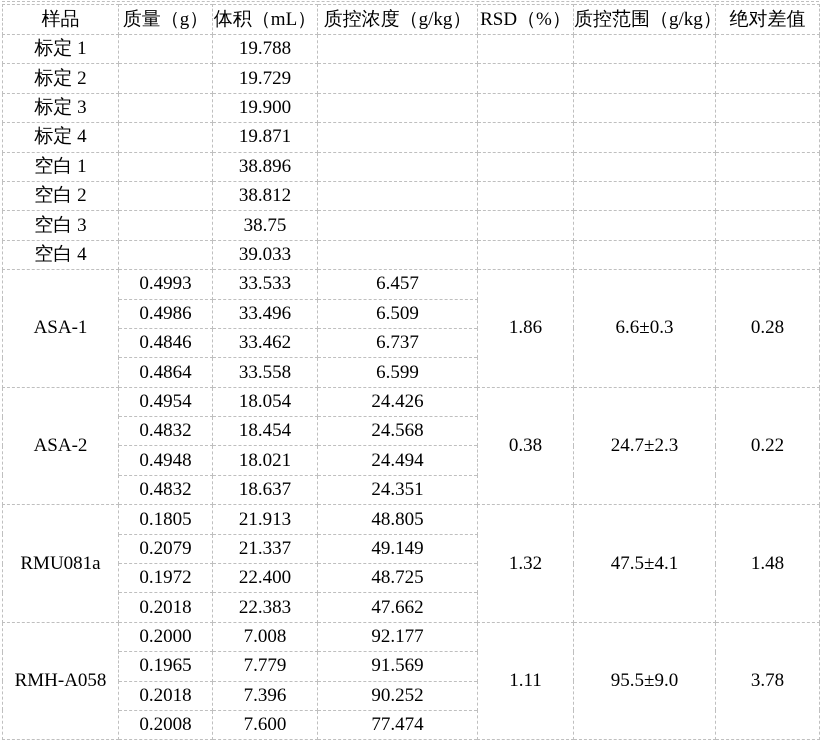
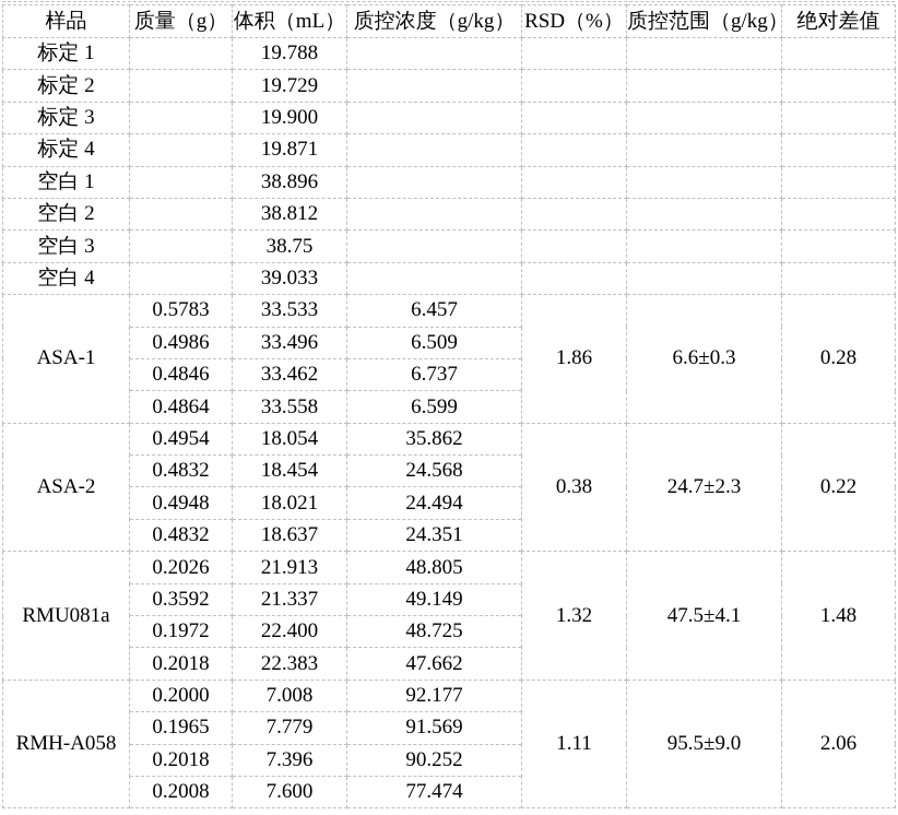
  样品	质量（g）	体积（mL）	质控浓度（g/kg）	RSD（%）	质控范围（g/kg）	绝对差值
  标定 1		19.788
  标定 2		19.729
  标定 3		19.900
  标定 4		19.871
  空白 1		38.896
  空白 2		38.812
  空白 3		38.75
  空白 4		39.033
- ASA-1	0.4993	33.533	6.457	1.86	6.6±0.3	0.28
+ ASA-1	0.5783	33.533	6.457	1.86	6.6±0.3	0.28
  0.4986	33.496	6.509
  0.4846	33.462	6.737
  0.4864	33.558	6.599
- ASA-2	0.4954	18.054	24.426	0.38	24.7±2.3	0.22
+ ASA-2	0.4954	18.054	35.862	0.38	24.7±2.3	0.22
  0.4832	18.454	24.568
  0.4948	18.021	24.494
  0.4832	18.637	24.351
- RMU081a	0.1805	21.913	48.805	1.32	47.5±4.1	1.48
+ RMU081a	0.2026	21.913	48.805	1.32	47.5±4.1	1.48
- 0.2079	21.337	49.149
+ 0.3592	21.337	49.149
  0.1972	22.400	48.725
  0.2018	22.383	47.662
- RMH-A058	0.2000	7.008	92.177	1.11	95.5±9.0	3.78
+ RMH-A058	0.2000	7.008	92.177	1.11	95.5±9.0	2.06
  0.1965	7.779	91.569
  0.2018	7.396	90.252
  0.2008	7.600	77.474
